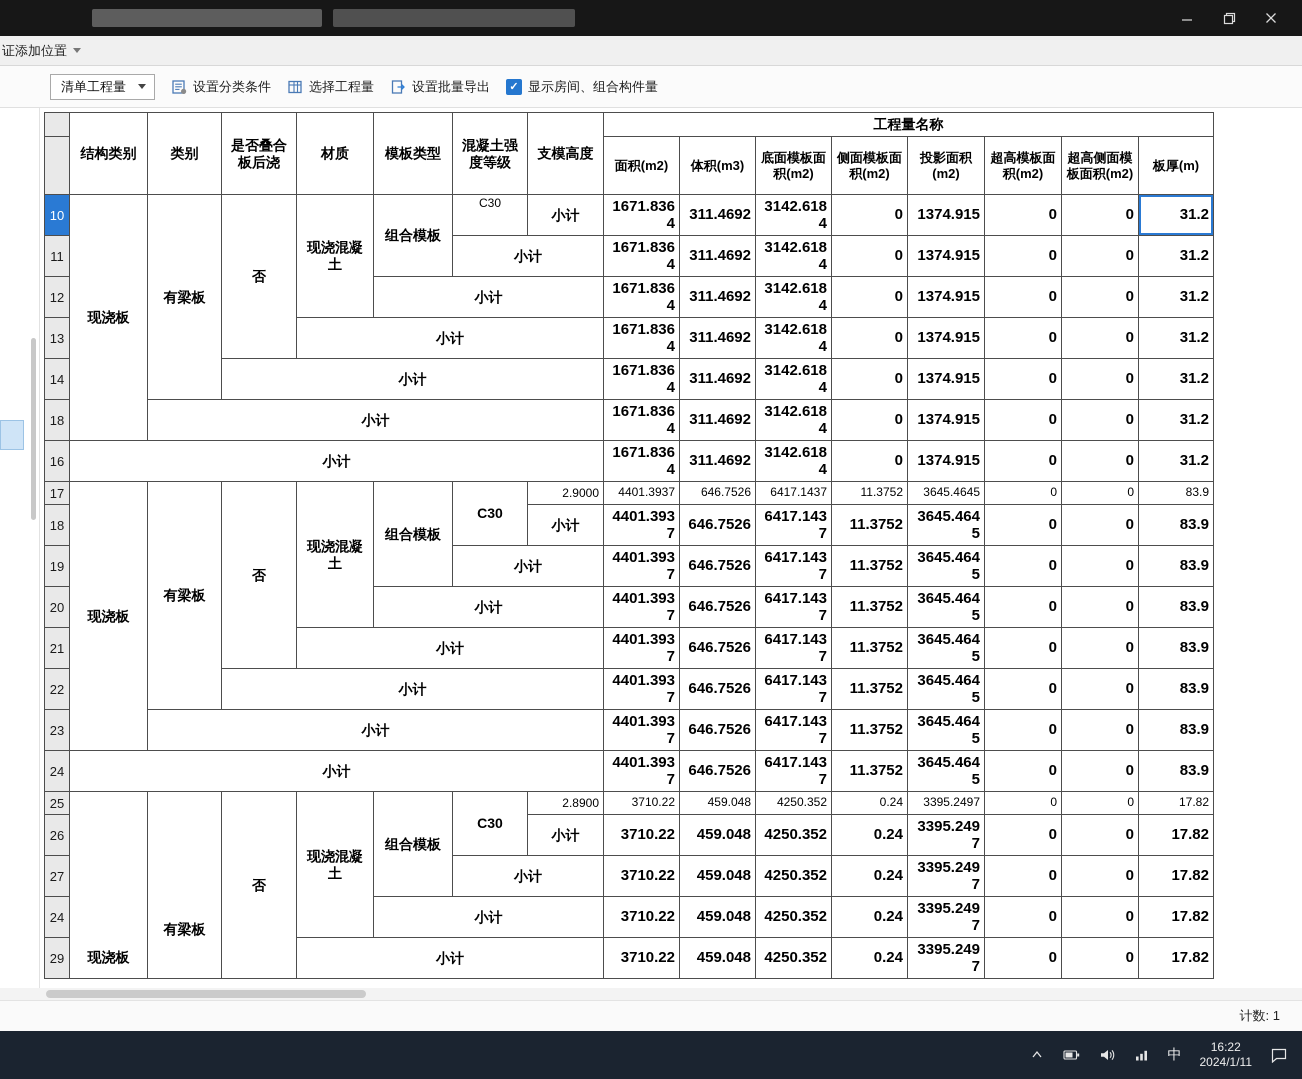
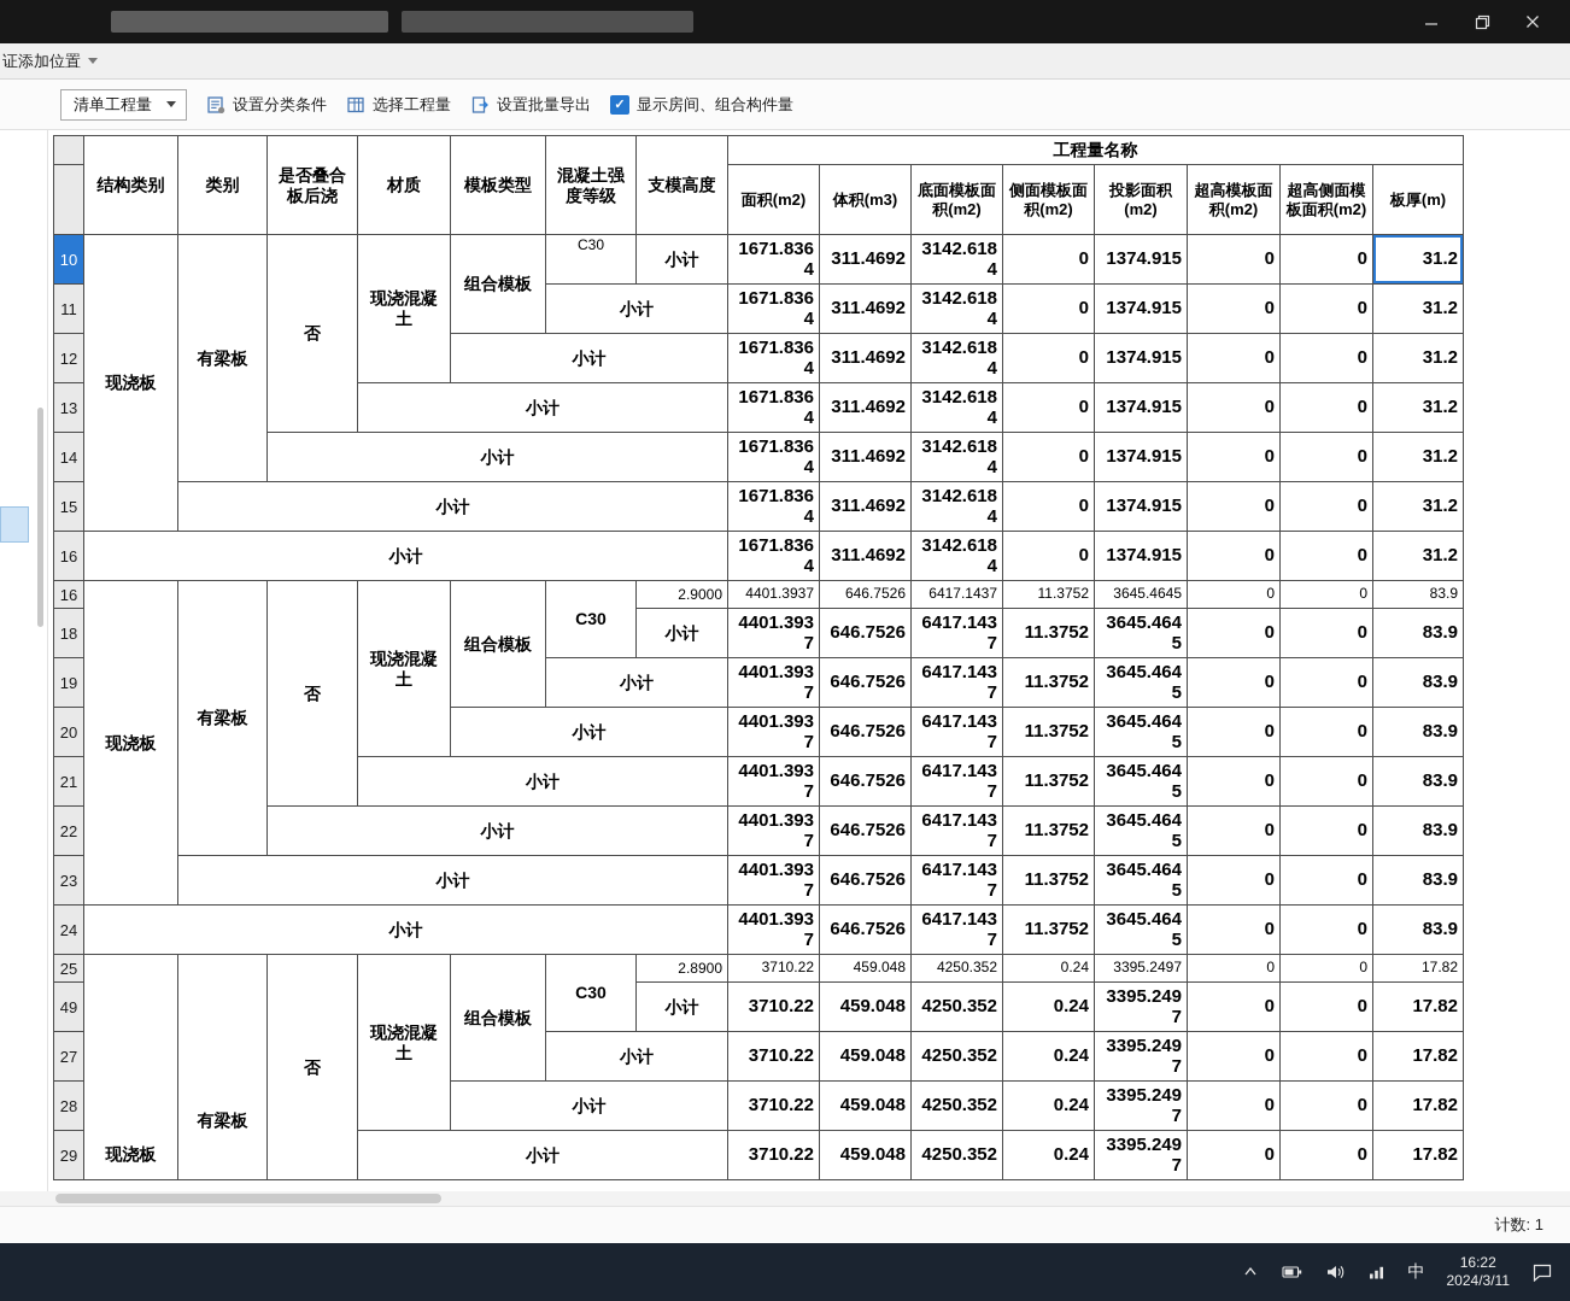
  证添加位置
  清单工程量
  设置分类条件
  选择工程量
  设置批量导出
  ✓
  显示房间、组合构件量
  	结构类别	类别	是否叠合板后浇	材质	模板类型	混凝土强度等级	支模高度	工程量名称
  	面积(m2)	体积(m3)	底面模板面积(m2)	侧面模板面积(m2)	投影面积(m2)	超高模板面积(m2)	超高侧面模板面积(m2)	板厚(m)
  10	现浇板	有梁板	否	现浇混凝土	组合模板	C30	小计	1671.8364	311.4692	3142.6184	0	1374.915	0	0	31.2
  11	小计	1671.8364	311.4692	3142.6184	0	1374.915	0	0	31.2
  12	小计	1671.8364	311.4692	3142.6184	0	1374.915	0	0	31.2
  13	小计	1671.8364	311.4692	3142.6184	0	1374.915	0	0	31.2
  14	小计	1671.8364	311.4692	3142.6184	0	1374.915	0	0	31.2
- 18	小计	1671.8364	311.4692	3142.6184	0	1374.915	0	0	31.2
+ 15	小计	1671.8364	311.4692	3142.6184	0	1374.915	0	0	31.2
  16	小计	1671.8364	311.4692	3142.6184	0	1374.915	0	0	31.2
- 17	现浇板	有梁板	否	现浇混凝土	组合模板	C30	2.9000	4401.3937	646.7526	6417.1437	11.3752	3645.4645	0	0	83.9
+ 16	现浇板	有梁板	否	现浇混凝土	组合模板	C30	2.9000	4401.3937	646.7526	6417.1437	11.3752	3645.4645	0	0	83.9
  18	小计	4401.3937	646.7526	6417.1437	11.3752	3645.4645	0	0	83.9
  19	小计	4401.3937	646.7526	6417.1437	11.3752	3645.4645	0	0	83.9
  20	小计	4401.3937	646.7526	6417.1437	11.3752	3645.4645	0	0	83.9
  21	小计	4401.3937	646.7526	6417.1437	11.3752	3645.4645	0	0	83.9
  22	小计	4401.3937	646.7526	6417.1437	11.3752	3645.4645	0	0	83.9
  23	小计	4401.3937	646.7526	6417.1437	11.3752	3645.4645	0	0	83.9
  24	小计	4401.3937	646.7526	6417.1437	11.3752	3645.4645	0	0	83.9
  25	现浇板	有梁板	否	现浇混凝土	组合模板	C30	2.8900	3710.22	459.048	4250.352	0.24	3395.2497	0	0	17.82
- 26	小计	3710.22	459.048	4250.352	0.24	3395.2497	0	0	17.82
+ 49	小计	3710.22	459.048	4250.352	0.24	3395.2497	0	0	17.82
  27	小计	3710.22	459.048	4250.352	0.24	3395.2497	0	0	17.82
- 24	小计	3710.22	459.048	4250.352	0.24	3395.2497	0	0	17.82
+ 28	小计	3710.22	459.048	4250.352	0.24	3395.2497	0	0	17.82
  29	小计	3710.22	459.048	4250.352	0.24	3395.2497	0	0	17.82
  计数: 1
  中
  16:22
- 2024/1/11
+ 2024/3/11
